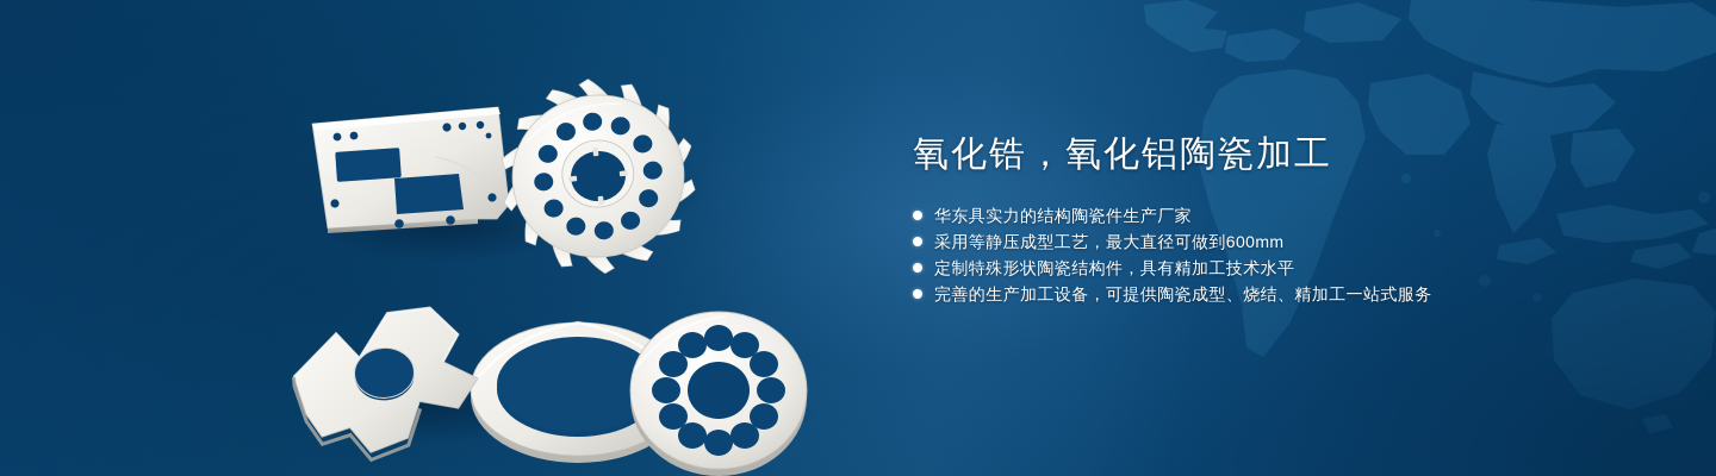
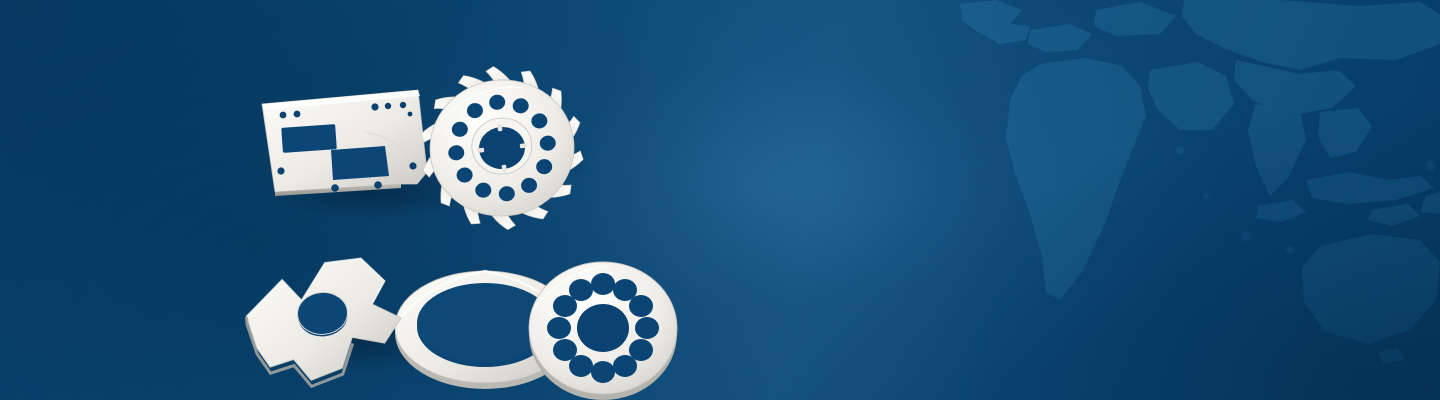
- 氧化锆，氧化铝陶瓷加工
- 华东具实力的结构陶瓷件生产厂家
- 采用等静压成型工艺，最大直径可做到600mm
- 定制特殊形状陶瓷结构件，具有精加工技术水平
- 完善的生产加工设备，可提供陶瓷成型、烧结、精加工一站式服务
